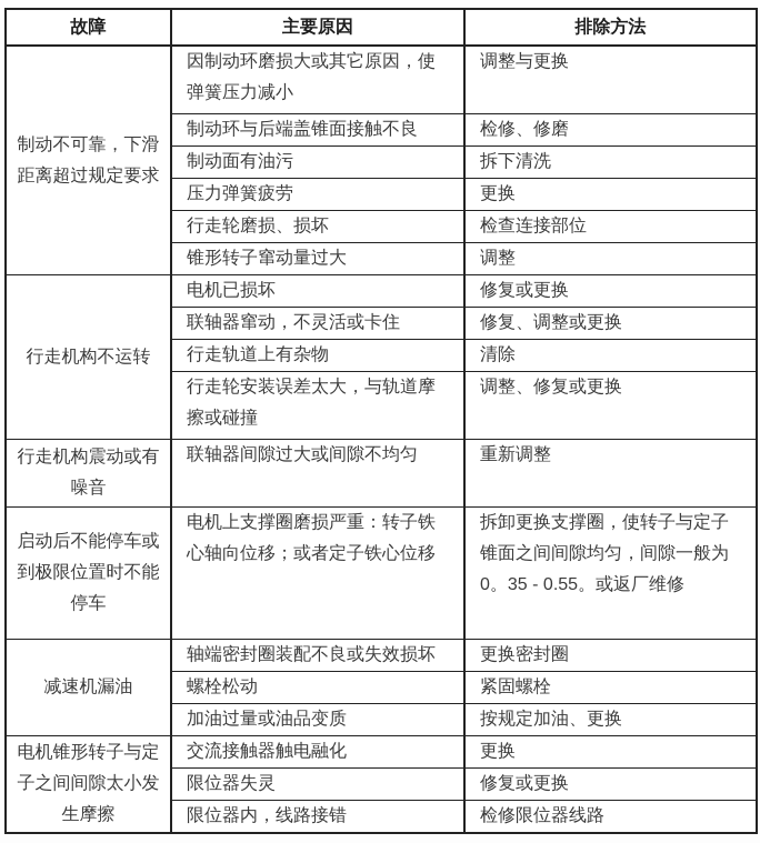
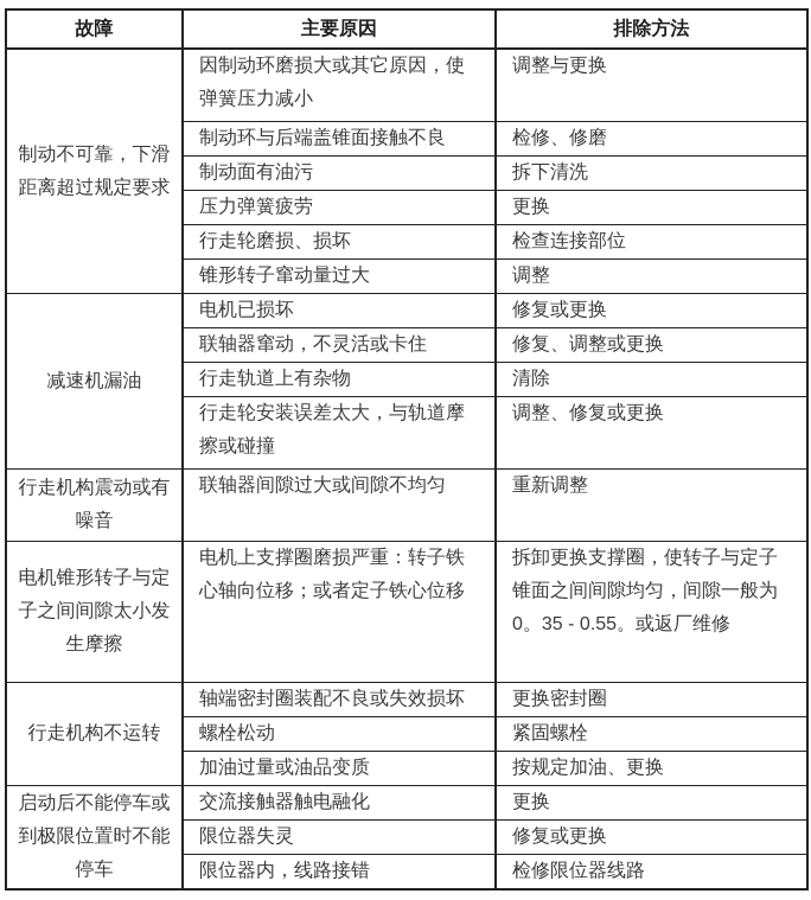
  故障	主要原因	排除方法
  制动不可靠，下滑距离超过规定要求	因制动环磨损大或其它原因，使弹簧压力减小	调整与更换
  制动环与后端盖锥面接触不良	检修、修磨
  制动面有油污	拆下清洗
  压力弹簧疲劳	更换
  行走轮磨损、损坏	检查连接部位
  锥形转子窜动量过大	调整
- 行走机构不运转	电机已损坏	修复或更换
+ 减速机漏油	电机已损坏	修复或更换
  联轴器窜动，不灵活或卡住	修复、调整或更换
  行走轨道上有杂物	清除
  行走轮安装误差太大，与轨道摩擦或碰撞	调整、修复或更换
  行走机构震动或有噪音	联轴器间隙过大或间隙不均匀	重新调整
- 启动后不能停车或到极限位置时不能停车	电机上支撑圈磨损严重：转子铁心轴向位移；或者定子铁心位移	拆卸更换支撑圈，使转子与定子锥面之间间隙均匀，间隙一般为0。35 - 0.55。或返厂维修
+ 电机锥形转子与定子之间间隙太小发生摩擦	电机上支撑圈磨损严重：转子铁心轴向位移；或者定子铁心位移	拆卸更换支撑圈，使转子与定子锥面之间间隙均匀，间隙一般为0。35 - 0.55。或返厂维修
- 减速机漏油	轴端密封圈装配不良或失效损坏	更换密封圈
+ 行走机构不运转	轴端密封圈装配不良或失效损坏	更换密封圈
  螺栓松动	紧固螺栓
  加油过量或油品变质	按规定加油、更换
- 电机锥形转子与定子之间间隙太小发生摩擦	交流接触器触电融化	更换
+ 启动后不能停车或到极限位置时不能停车	交流接触器触电融化	更换
  限位器失灵	修复或更换
  限位器内，线路接错	检修限位器线路
